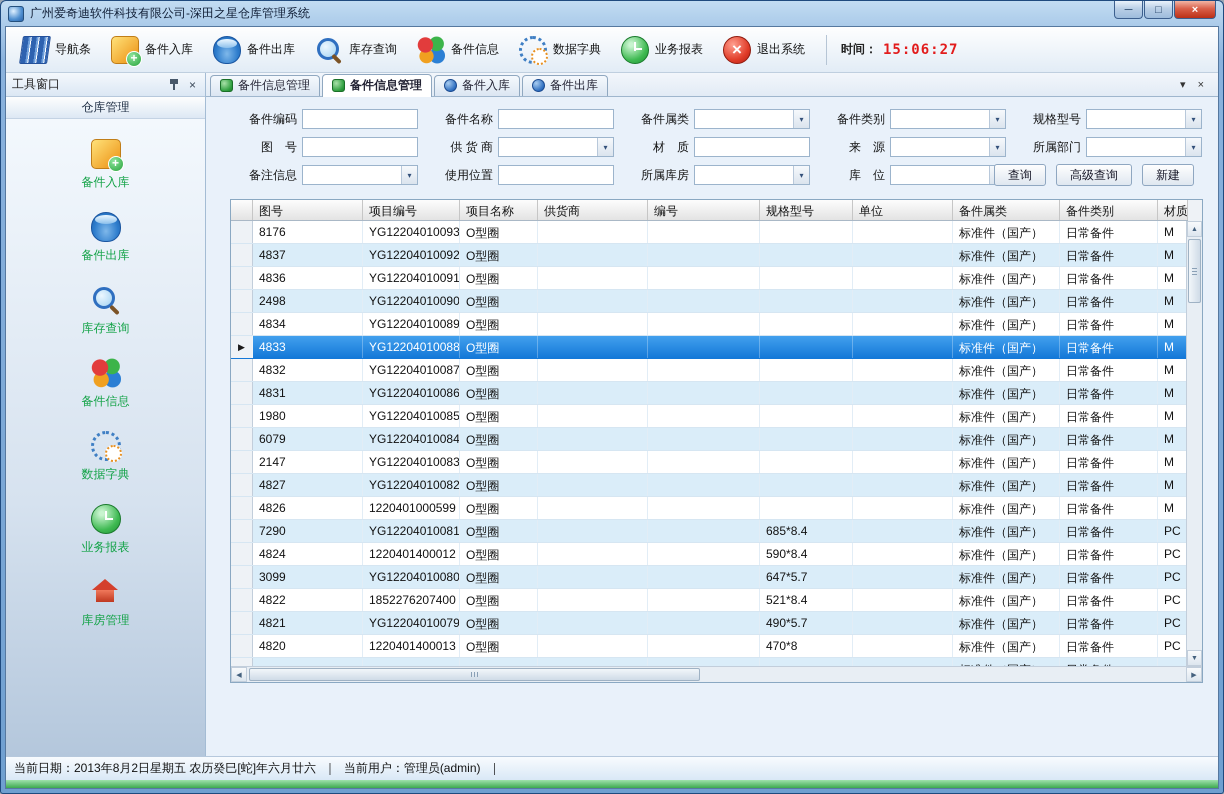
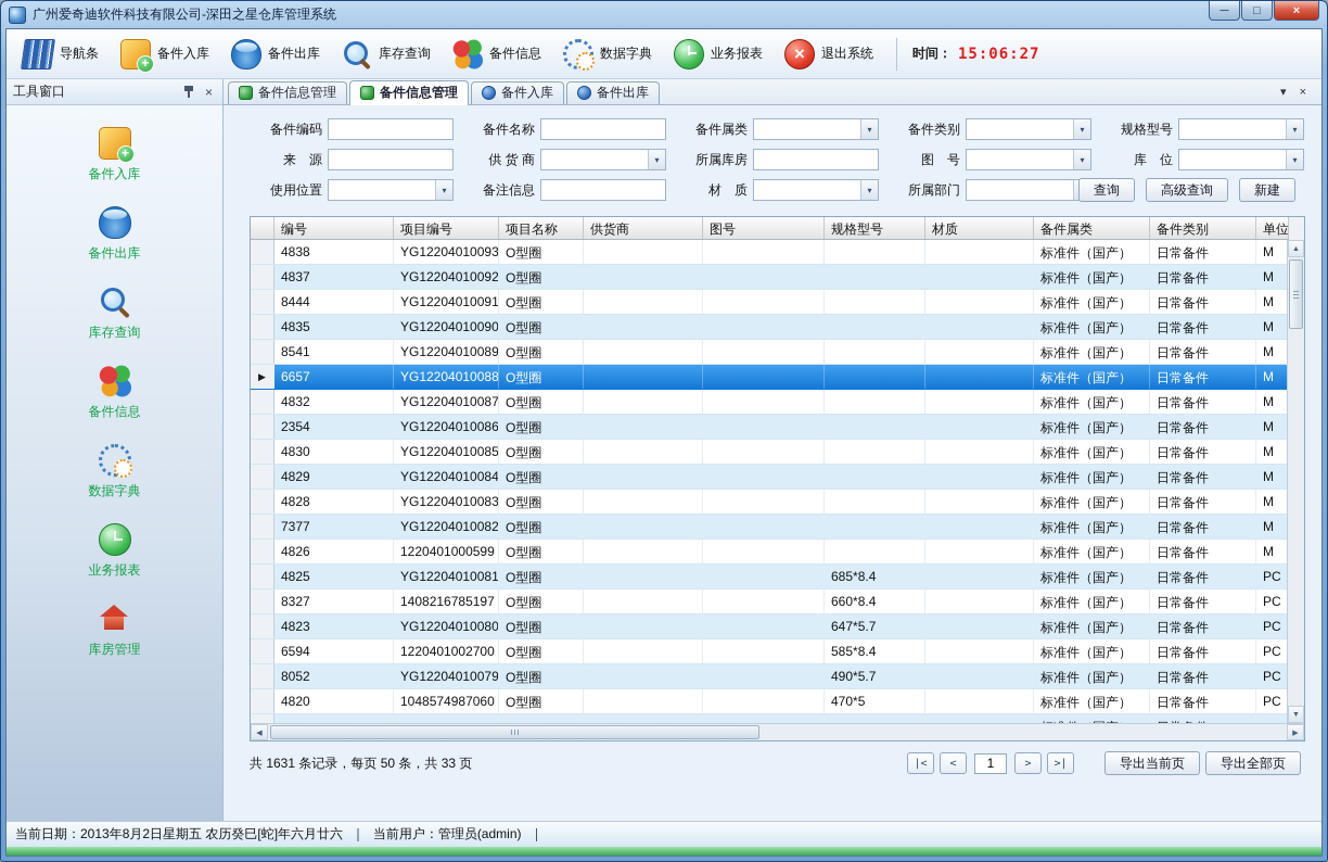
  广州爱奇迪软件科技有限公司-深田之星仓库管理系统
  ─
  □
  ×
  导航条
  备件入库
  备件出库
  库存查询
  备件信息
  数据字典
  业务报表
  退出系统
  时间：
  15:06:27
  工具窗口
  ×
- 仓库管理
  备件入库
  备件出库
  库存查询
  备件信息
  数据字典
  业务报表
  库房管理
  备件信息管理
  备件信息管理
  备件入库
  备件出库
  ▾
  ×
  备件编码
  备件名称
  备件属类
  ▾
  备件类别
  ▾
  规格型号
  ▾
- 图 号
+ 来 源
  供 货 商
  ▾
- 材 质
+ 所属库房
- 来 源
+ 图 号
  ▾
- 所属部门
+ 库 位
  ▾
- 备注信息
+ 使用位置
  ▾
- 使用位置
+ 备注信息
- 所属库房
+ 材 质
  ▾
- 库 位
+ 所属部门
  查询
  高级查询
  新建
- 图号
+ 编号
  项目编号
  项目名称
  供货商
- 编号
+ 图号
  规格型号
- 单位
+ 材质
  备件属类
  备件类别
- 材质
+ 单位
- 8176
+ 4838
  YG12204010093
  O型圈
  标准件（国产）
  日常备件
  M
  4837
  YG12204010092
  O型圈
  标准件（国产）
  日常备件
  M
- 4836
+ 8444
  YG12204010091
  O型圈
  标准件（国产）
  日常备件
  M
- 2498
+ 4835
  YG12204010090
  O型圈
  标准件（国产）
  日常备件
  M
- 4834
+ 8541
  YG12204010089
  O型圈
  标准件（国产）
  日常备件
  M
  ▶
- 4833
+ 6657
  YG12204010088
  O型圈
  标准件（国产）
  日常备件
  M
  4832
  YG12204010087
  O型圈
  标准件（国产）
  日常备件
  M
- 4831
+ 2354
  YG12204010086
  O型圈
  标准件（国产）
  日常备件
  M
- 1980
+ 4830
  YG12204010085
  O型圈
  标准件（国产）
  日常备件
  M
- 6079
+ 4829
  YG12204010084
  O型圈
  标准件（国产）
  日常备件
  M
- 2147
+ 4828
  YG12204010083
  O型圈
  标准件（国产）
  日常备件
  M
- 4827
+ 7377
  YG12204010082
  O型圈
  标准件（国产）
  日常备件
  M
  4826
  1220401000599
  O型圈
  标准件（国产）
  日常备件
  M
- 7290
+ 4825
  YG12204010081
  O型圈
  685*8.4
  标准件（国产）
  日常备件
  PC
- 4824
+ 8327
- 1220401400012
+ 1408216785197
  O型圈
- 590*8.4
+ 660*8.4
  标准件（国产）
  日常备件
  PC
- 3099
+ 4823
  YG12204010080
  O型圈
  647*5.7
  标准件（国产）
  日常备件
  PC
- 4822
+ 6594
- 1852276207400
+ 1220401002700
  O型圈
- 521*8.4
+ 585*8.4
  标准件（国产）
  日常备件
  PC
- 4821
+ 8052
  YG12204010079
  O型圈
  490*5.7
  标准件（国产）
  日常备件
  PC
  4820
- 1220401400013
+ 1048574987060
  O型圈
- 470*8
+ 470*5
  标准件（国产）
  日常备件
  PC
+ 共 1631 条记录，每页 50 条，共 33 页
+ |<
+ <
+ 1
+ >
+ >|
+ 导出当前页
+ 导出全部页
  当前日期：2013年8月2日星期五 农历癸巳[蛇]年六月廿六
  ｜
  当前用户：管理员(admin)
  ｜
